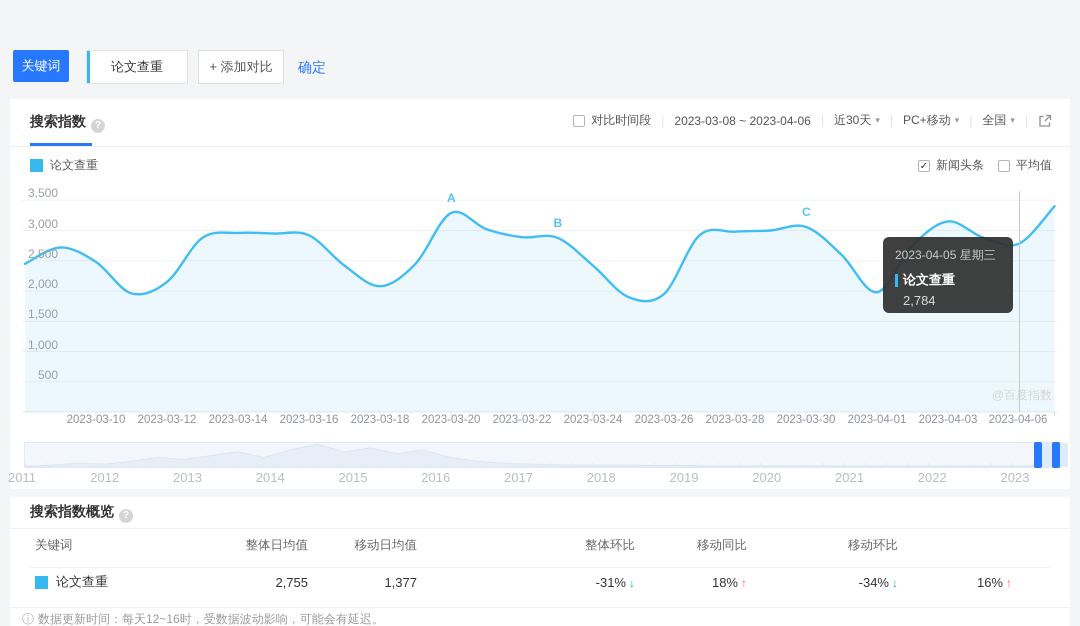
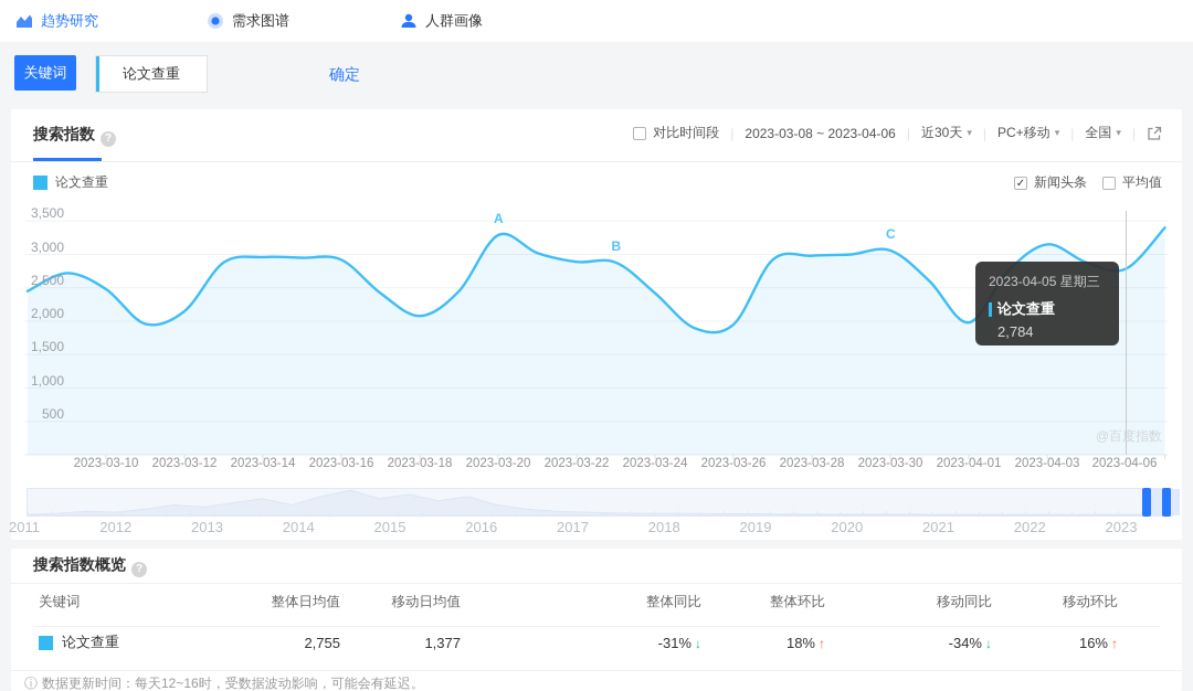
+ 趋势研究
+ 需求图谱
+ 人群画像
  关键词
  论文查重
- + 添加对比
  确定
  搜索指数 ?
  对比时间段
  2023-03-08 ~ 2023-04-06
  |
  近30天
  ▾
  |
  PC+移动
  ▾
  全国
  ▾
  |
  论文查重
  ✓
  新闻头条
  平均值
  500
  1,000
  1,500
  2,000
  2,500
  3,000
  3,500
  2023-03-10
  2023-03-12
  2023-03-14
  2023-03-16
  2023-03-18
  2023-03-20
  2023-03-22
  2023-03-24
  2023-03-26
  2023-03-28
  2023-03-30
  2023-04-01
  2023-04-03
  2023-04-06
  A
  B
  C
  @百度指数
  2023-04-05 星期三
  论文查重
  2,784
  2011
  2012
  2013
  2014
  2015
  2016
  2017
  2018
  2019
  2020
  2021
  2022
  2023
  搜索指数概览 ?
  关键词
  整体日均值
  移动日均值
+ 整体同比
  整体环比
  移动同比
  移动环比
  论文查重
  2,755
  1,377
  -31% ↓
  18% ↑
  -34% ↓
  16% ↑
  ⓘ 数据更新时间：每天12~16时，受数据波动影响，可能会有延迟。
